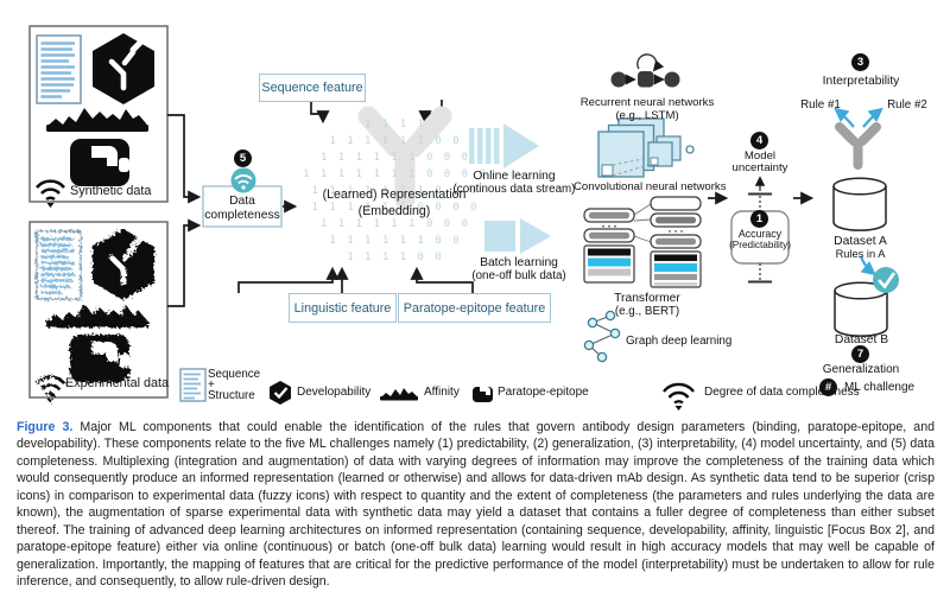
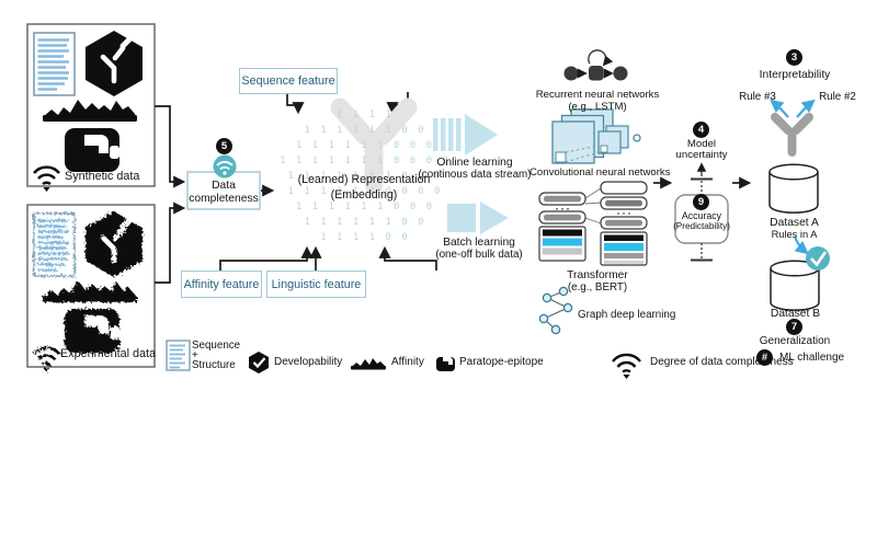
  1 1 1 1
  1 1 1 1 1 1 0 0
  1 1 1 1 1 1 0 0 0
  1 1 1 1 1 1 1 0 0 0 0
  1 1 1 1 1 1 1 0 0 0
  1 1 1 1 1 1 0 0 0 0
  1 1 1 1 1 1 0 0 0
  1 1 1 1 1 1 0 0
  1 1 1 1 0 0
  (Learned) Representation
  (Embedding)
  Synthetic data
  Experimental data
  5
  Data
  completeness
  Sequence feature
+ Affinity feature
  Linguistic feature
- Paratope-epitope feature
  Online learning
  (continous data stream)
  Batch learning
  (one-off bulk data)
  Recurrent neural networks
  (e.g., LSTM)
  Convolutional neural networks
  Transformer
  (e.g., BERT)
  Graph deep learning
  4
  Model
  uncertainty
- 1
+ 9
  Accuracy
  (Predictability)
  3
  Interpretability
- Rule #1
+ Rule #3
  Rule #2
  Dataset A
  Rules in A
  Dataset B
  7
  Generalization
  Sequence
  +
  Structure
  Developability
  Affinity
  Paratope-epitope
  Degree of data complness
  #
  ML challenge
- Figure 3. Major ML components that could enable the identification of the rules that govern antibody design parameters (binding, paratope-epitope, and developability). These components relate to the five ML challenges namely (1) predictability, (2) generalization, (3) interpretability, (4) model uncertainty, and (5) data completeness. Multiplexing (integration and augmentation) of data with varying degrees of information may improve the completeness of the training data which would consequently produce an informed representation (learned or otherwise) and allows for data-driven mAb design. As synthetic data tend to be superior (crisp icons) in comparison to experimental data (fuzzy icons) with respect to quantity and the extent of completeness (the parameters and rules underlying the data are known), the augmentation of sparse experimental data with synthetic data may yield a dataset that contains a fuller degree of completeness than either subset thereof. The training of advanced deep learning architectures on informed representation (containing sequence, developability, affinity, linguistic [Focus Box 2], and paratope-epitope feature) either via online (continuous) or batch (one-off bulk data) learning would result in high accuracy models that may well be capable of generalization. Importantly, the mapping of features that are critical for the predictive performance of the model (interpretability) must be undertaken to allow for rule inference, and consequently, to allow rule-driven design.
